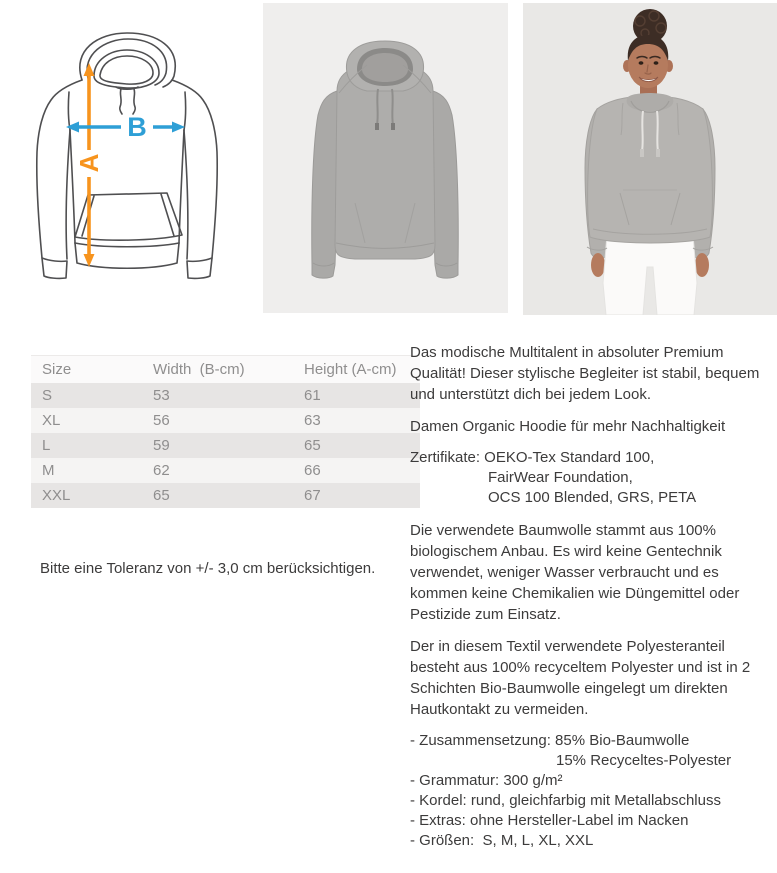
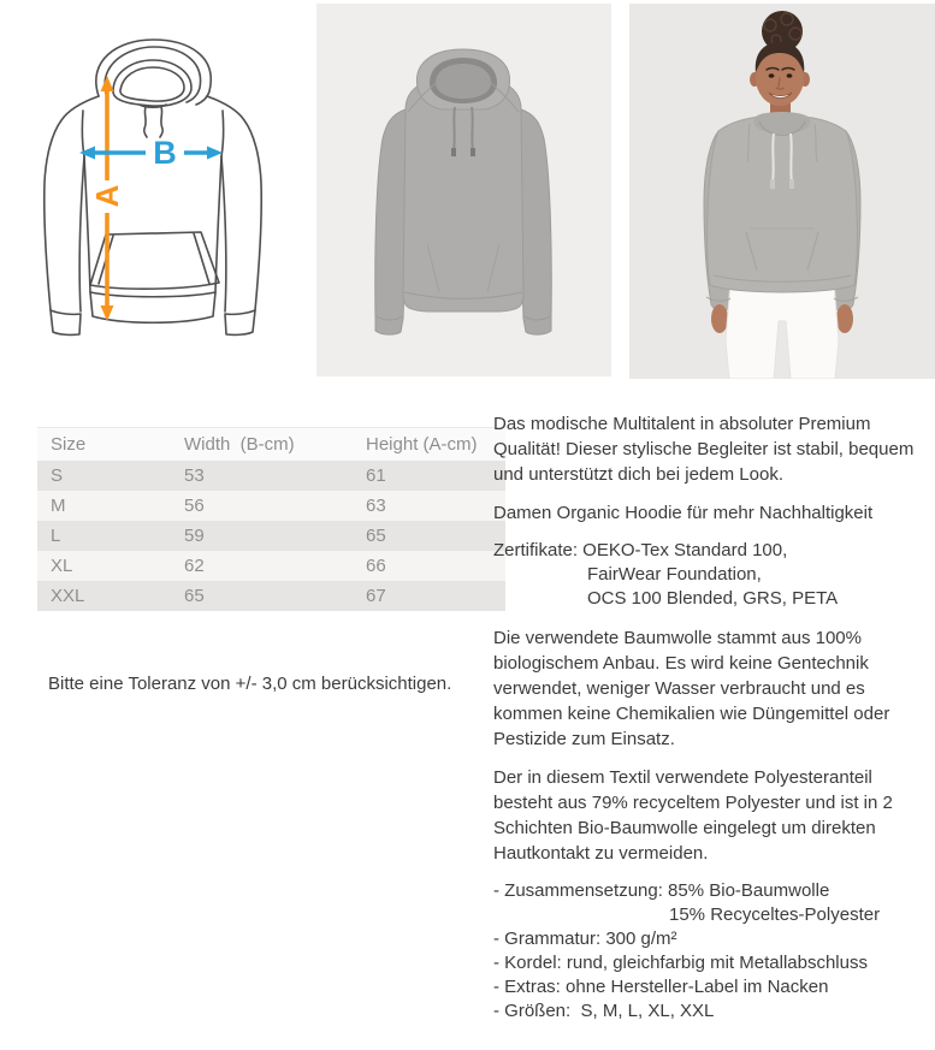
  B
  Size	Width (B-cm)	Height (A-cm)
  S	53	61
- XL	56	63
+ M	56	63
  L	59	65
- M	62	66
+ XL	62	66
  XXL	65	67
  Bitte eine Toleranz von +/- 3,0 cm berücksichtigen.
  Das modische Multitalent in absoluter Premium Qualität! Dieser stylische Begleiter ist stabil, bequem und unterstützt dich bei jedem Look.
  Damen Organic Hoodie für mehr Nachhaltigkeit
  Zertifikate: OEKO-Tex Standard 100,
  FairWear Foundation,
  OCS 100 Blended, GRS, PETA
  Die verwendete Baumwolle stammt aus 100% biologischem Anbau. Es wird keine Gentechnik verwendet, weniger Wasser verbraucht und es kommen keine Chemikalien wie Düngemittel oder Pestizide zum Einsatz.
- Der in diesem Textil verwendete Polyesteranteil besteht aus 100% recyceltem Polyester und ist in 2 Schichten Bio-Baumwolle eingelegt um direkten Hautkontakt zu vermeiden.
+ Der in diesem Textil verwendete Polyesteranteil besteht aus 79% recyceltem Polyester und ist in 2 Schichten Bio-Baumwolle eingelegt um direkten Hautkontakt zu vermeiden.
  - Zusammensetzung: 85% Bio-Baumwolle
  15% Recyceltes-Polyester
  - Grammatur: 300 g/m²
  - Kordel: rund, gleichfarbig mit Metallabschluss
  - Extras: ohne Hersteller-Label im Nacken
  - Größen: S, M, L, XL, XXL
